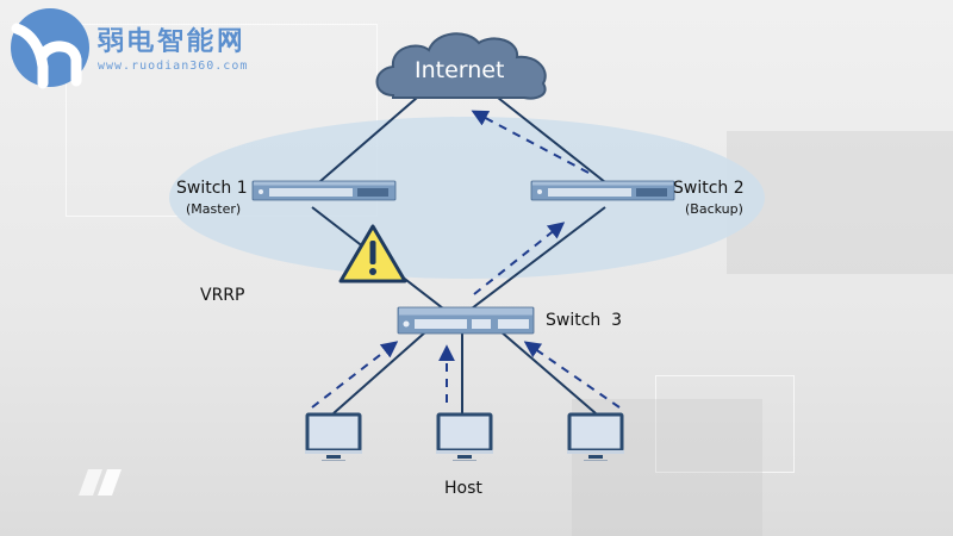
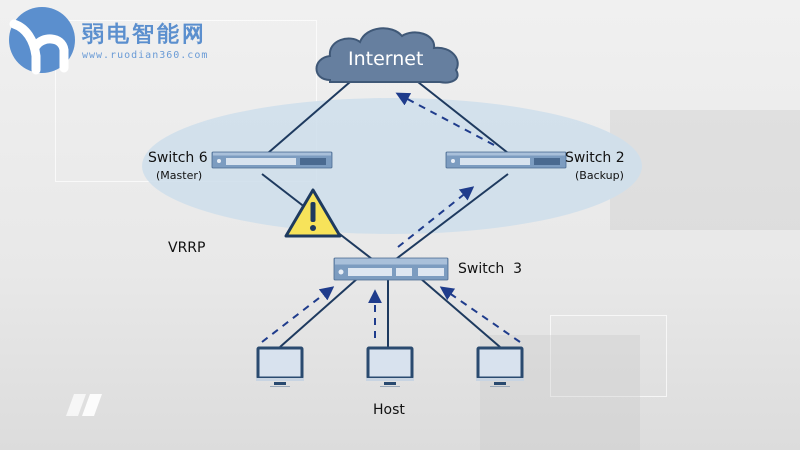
  弱电智能网
  www.ruodian360.com
  Internet
- Switch 1
+ Switch 6
  (Master)
  Switch 2
  (Backup)
  Switch 3
  VRRP
  Host
